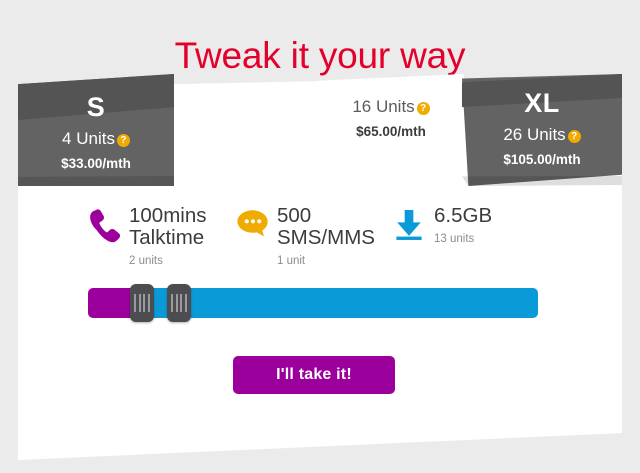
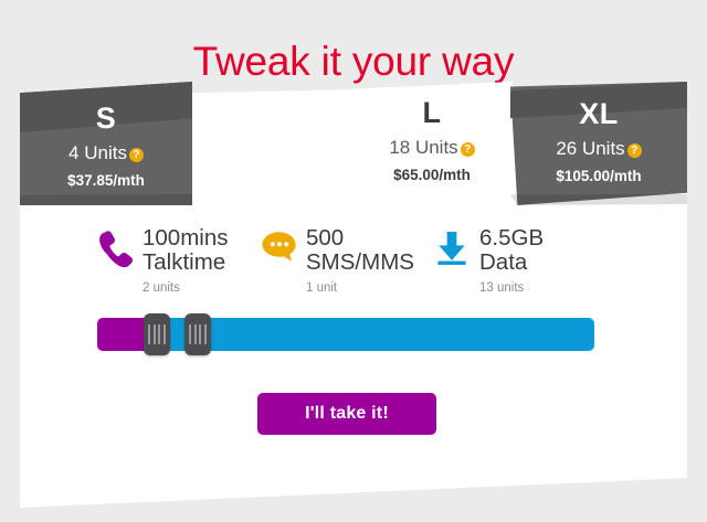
  Tweak it your way
  S
  4 Units ?
- $33.00/mth
+ $37.85/mth
+ L
- 16 Units ?
+ 18 Units ?
  $65.00/mth
  XL
  26 Units ?
  $105.00/mth
  100mins
  Talktime
  2 units
  500
  SMS/MMS
  1 unit
  6.5GB
+ Data
  13 units
  I'll take it!
